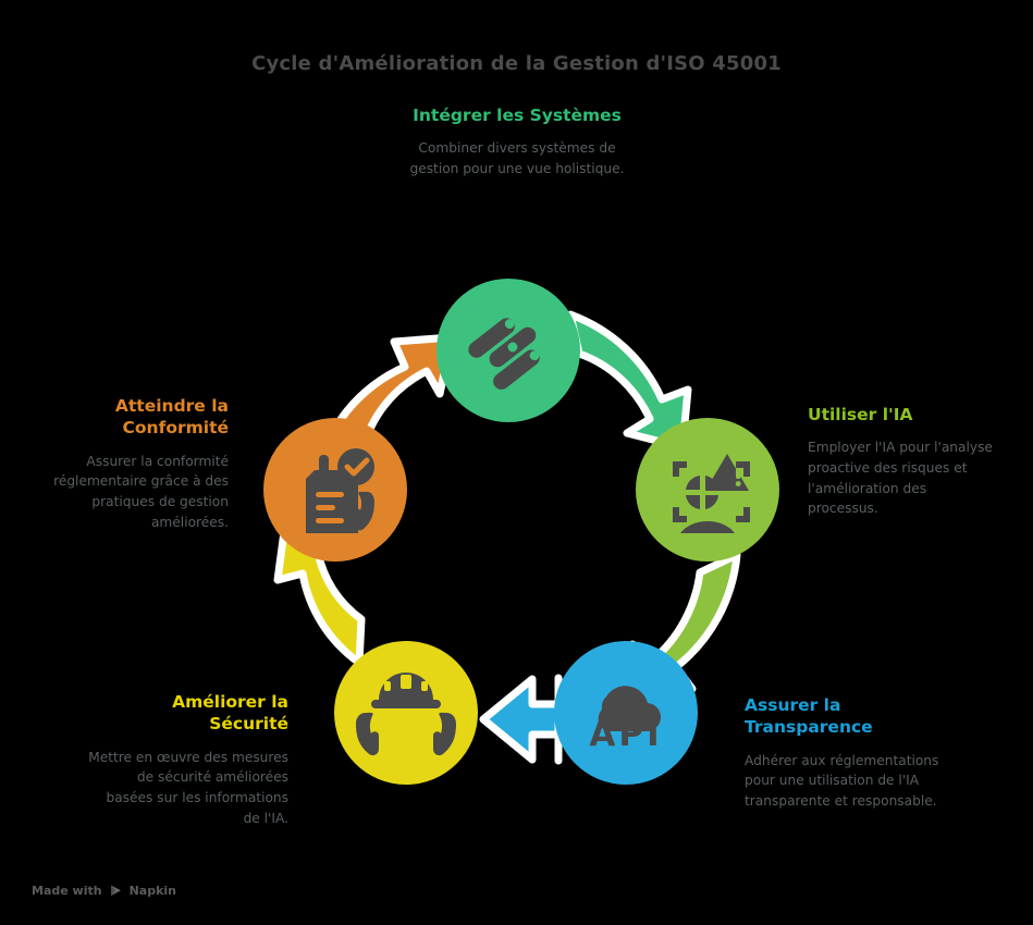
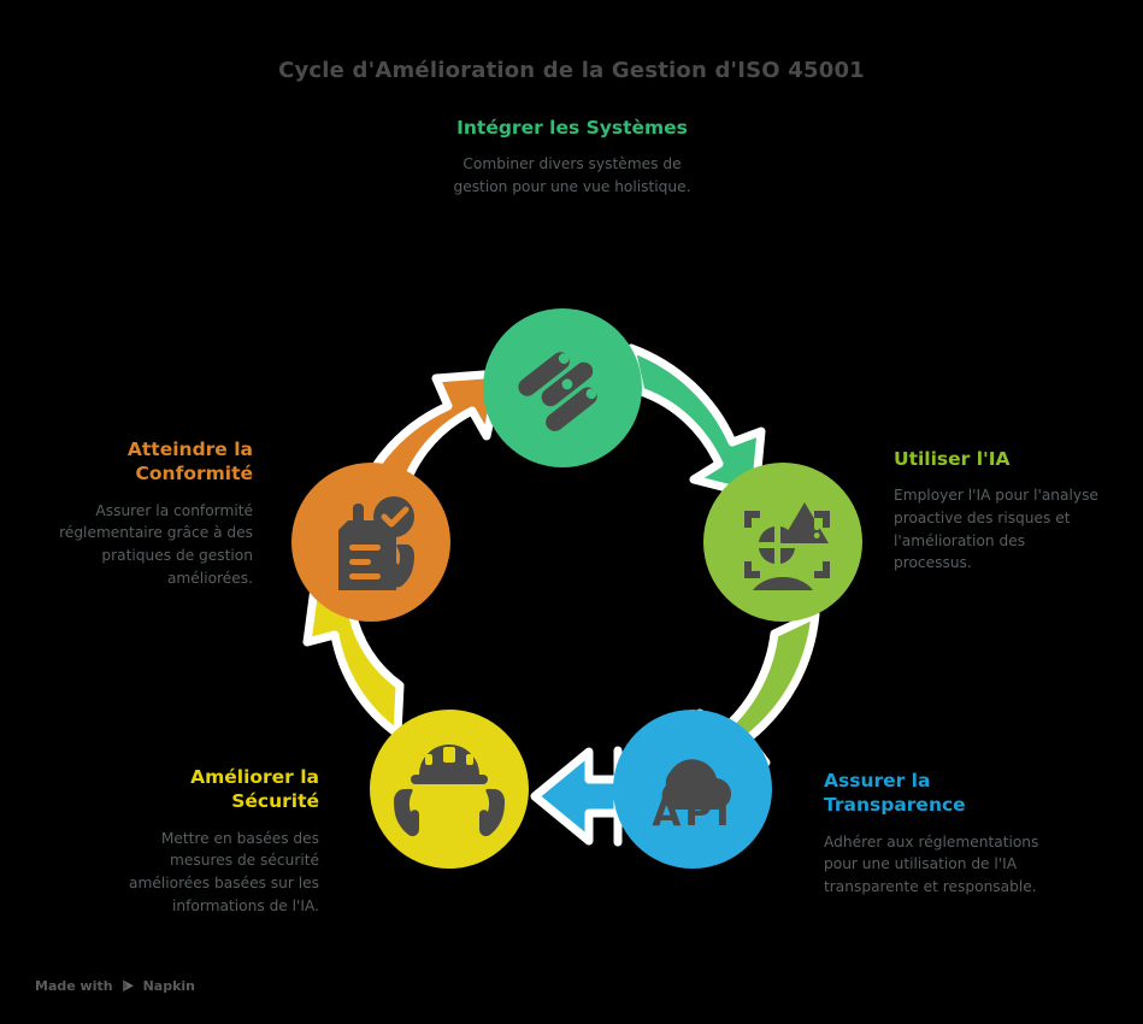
  Cycle d'Amélioration de la Gestion d'ISO 45001
  API
  Intégrer les Systèmes
  Combiner divers systèmes de gestion pour une vue holistique.
  Utiliser l'IA
  Employer l'IA pour l'analyse proactive des risques et l'amélioration des processus.
  Assurer la Transparence
  Adhérer aux réglementations pour une utilisation de l'IA transparente et responsable.
  Améliorer la Sécurité
- Mettre en œuvre des mesures de sécurité améliorées basées sur les informations de l'IA.
+ Mettre en basées des mesures de sécurité améliorées basées sur les informations de l'IA.
  Atteindre la Conformité
  Assurer la conformité réglementaire grâce à des pratiques de gestion améliorées.
  Made with
  Napkin
